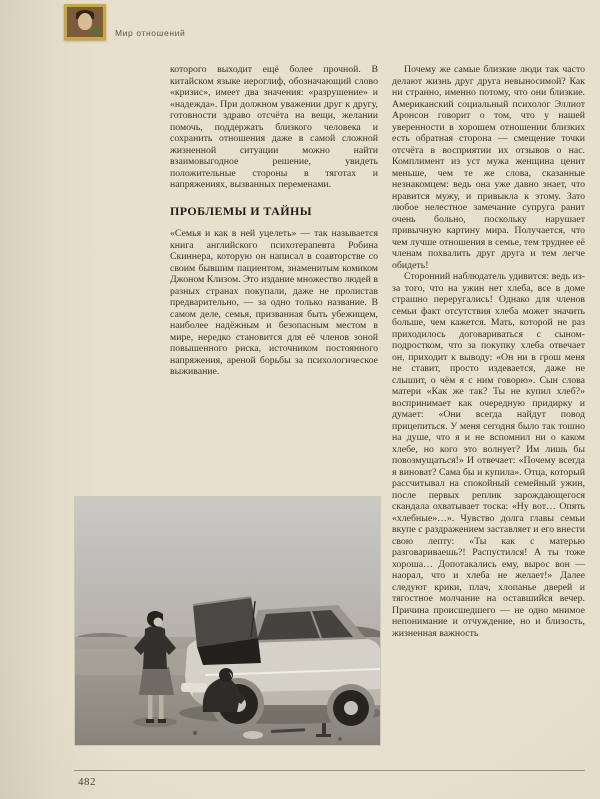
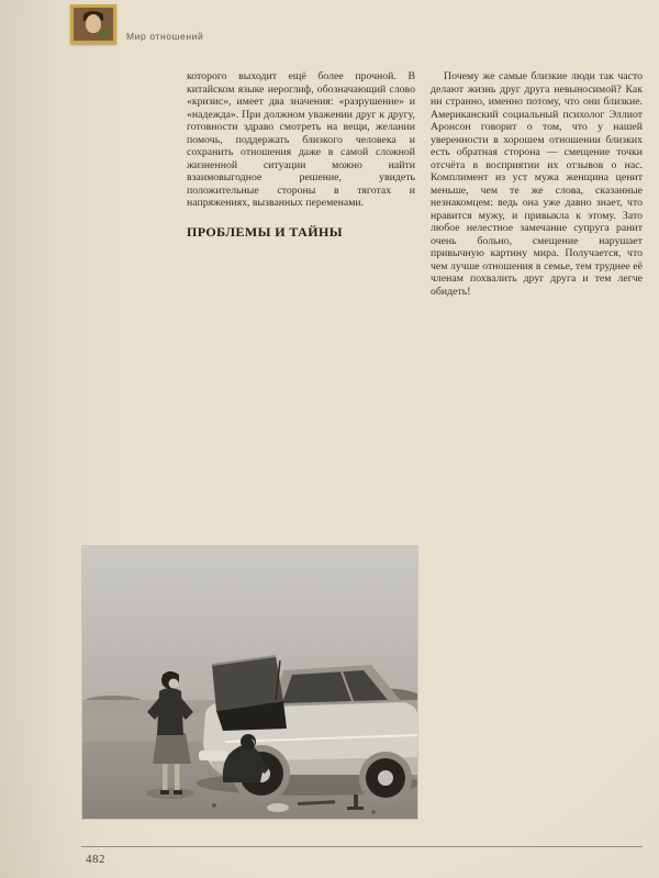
  Мир отношений
- которого выходит ещё более прочной. В китайском языке иероглиф, обозначающий слово «кризис», имеет два значения: «разрушение» и «надежда». При должном уважении друг к другу, готовности здраво отсчёта на вещи, желании помочь, поддержать близкого человека и сохранить отношения даже в самой сложной жизненной ситуации можно найти взаимовыгодное решение, увидеть положительные стороны в тяготах и напряжениях, вызванных переменами.
+ которого выходит ещё более прочной. В китайском языке иероглиф, обозначающий слово «кризис», имеет два значения: «разрушение» и «надежда». При должном уважении друг к другу, готовности здраво смотреть на вещи, желании помочь, поддержать близкого человека и сохранить отношения даже в самой сложной жизненной ситуации можно найти взаимовыгодное решение, увидеть положительные стороны в тяготах и напряжениях, вызванных переменами.
  ПРОБЛЕМЫ И ТАЙНЫ
- «Семья и как в ней уцелеть» — так называется книга английского психотерапевта Робина Скиннера, которую он написал в соавторстве со своим бывшим пациентом, знаменитым комиком Джоном Клизом. Это издание множество людей в разных странах покупали, даже не пролистав предварительно, — за одно только название. В самом деле, семья, призванная быть убежищем, наиболее надёжным и безопасным местом в мире, нередко становится для её членов зоной повышенного риска, источником постоянного напряжения, ареной борьбы за психологическое выживание.
- Почему же самые близкие люди так часто делают жизнь друг друга невыносимой? Как ни странно, именно потому, что они близкие. Американский социальный психолог Эллиот Аронсон говорит о том, что у нашей уверенности в хорошем отношении близких есть обратная сторона — смещение точки отсчёта в восприятии их отзывов о нас. Комплимент из уст мужа женщина ценит меньше, чем те же слова, сказанные незнакомцем: ведь она уже давно знает, что нравится мужу, и привыкла к этому. Зато любое нелестное замечание супруга ранит очень больно, поскольку нарушает привычную картину мира. Получается, что чем лучше отношения в семье, тем труднее её членам похвалить друг друга и тем легче обидеть!
+ Почему же самые близкие люди так часто делают жизнь друг друга невыносимой? Как ни странно, именно потому, что они близкие. Американский социальный психолог Эллиот Аронсон говорит о том, что у нашей уверенности в хорошем отношении близких есть обратная сторона — смещение точки отсчёта в восприятии их отзывов о нас. Комплимент из уст мужа женщина ценит меньше, чем те же слова, сказанные незнакомцем: ведь она уже давно знает, что нравится мужу, и привыкла к этому. Зато любое нелестное замечание супруга ранит очень больно, смещение нарушает привычную картину мира. Получается, что чем лучше отношения в семье, тем труднее её членам похвалить друг друга и тем легче обидеть!
- Сторонний наблюдатель удивится: ведь из-за того, что на ужин нет хлеба, все в доме страшно переругались! Однако для членов семьи факт отсутствия хлеба может значить больше, чем кажется. Мать, которой не раз приходилось договариваться с сыном-подростком, что за покупку хлеба отвечает он, приходит к выводу: «Он ни в грош меня не ставит, просто издевается, даже не слышит, о чём я с ним говорю». Сын слова матери «Как же так? Ты не купил хлеб?» воспринимает как очередную придирку и думает: «Они всегда найдут повод прицепиться. У меня сегодня было так тошно на душе, что я и не вспомнил ни о каком хлебе, но кого это волнует? Им лишь бы повозмущаться!» И отвечает: «Почему всегда я виноват? Сама бы и купила». Отца, который рассчитывал на спокойный семейный ужин, после первых реплик зарождающегося скандала охватывает тоска: «Ну вот… Опять «хлебные»…». Чувство долга главы семьи вкупе с раздражением заставляет и его внести свою лепту: «Ты как с матерью разговариваешь?! Распустился! А ты тоже хороша… Допотакались ему, вырос вон — наорал, что и хлеба не желает!» Далее следуют крики, плач, хлопанье дверей и тягостное молчание на оставшийся вечер. Причина происшедшего — не одно мнимое непонимание и отчуждение, но и близость, жизненная важность
  482
